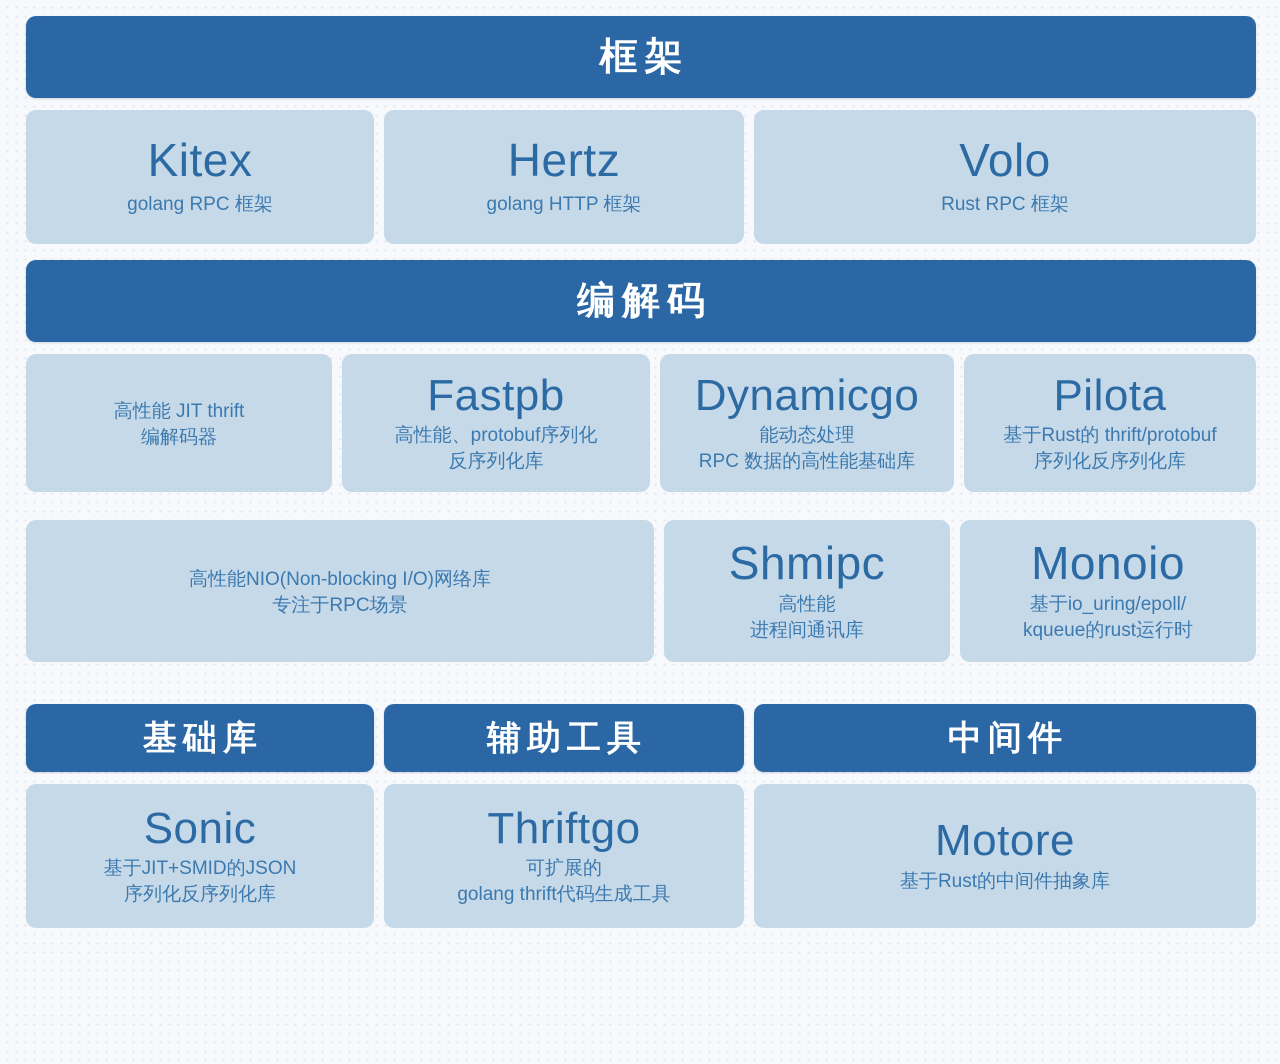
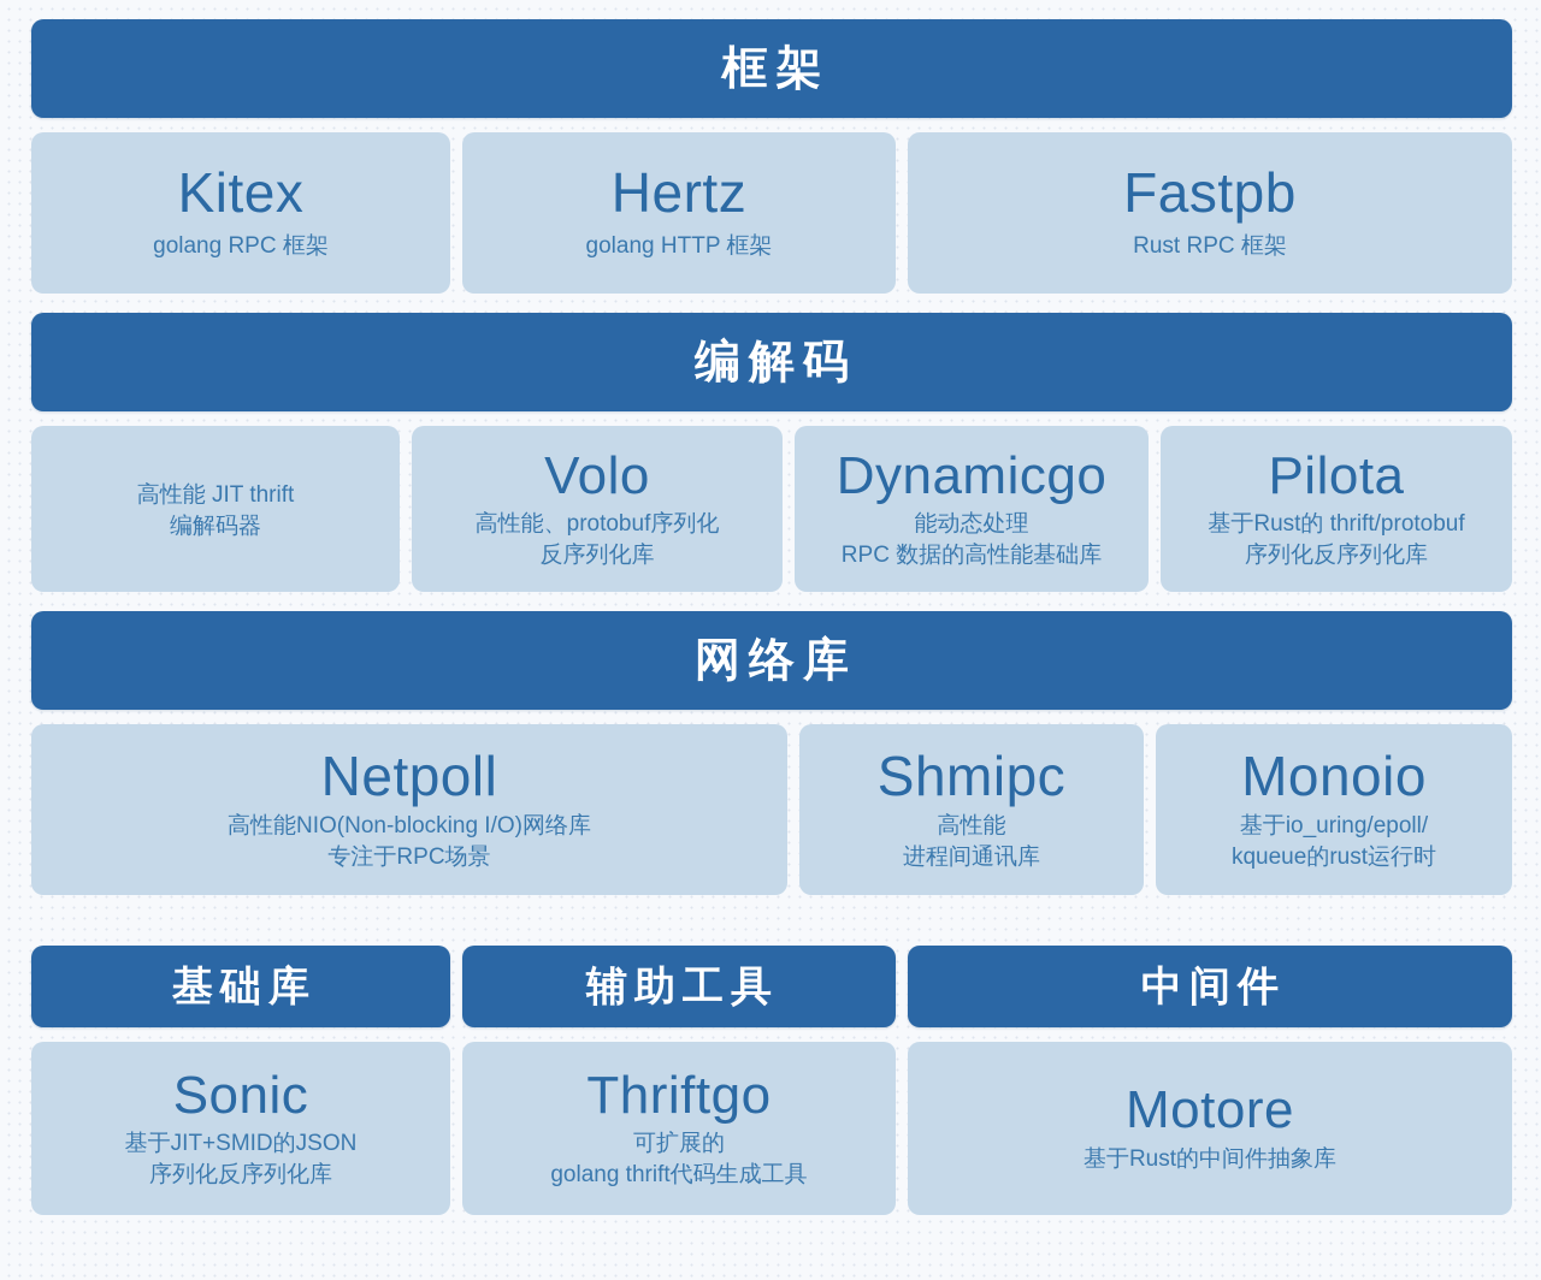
  框架
  Kitex
  golang RPC 框架
  Hertz
  golang HTTP 框架
- Volo
+ Fastpb
  Rust RPC 框架
  编解码
  高性能 JIT thrift
  编解码器
- Fastpb
+ Volo
  高性能、protobuf序列化
  反序列化库
  Dynamicgo
  能动态处理
  RPC 数据的高性能基础库
  Pilota
  基于Rust的 thrift/protobuf
  序列化反序列化库
+ 网络库
+ Netpoll
  高性能NIO(Non-blocking I/O)网络库
  专注于RPC场景
  Shmipc
  高性能
  进程间通讯库
  Monoio
  基于io_uring/epoll/
  kqueue的rust运行时
  基础库
  辅助工具
  中间件
  Sonic
  基于JIT+SMID的JSON
  序列化反序列化库
  Thriftgo
  可扩展的
  golang thrift代码生成工具
  Motore
  基于Rust的中间件抽象库
